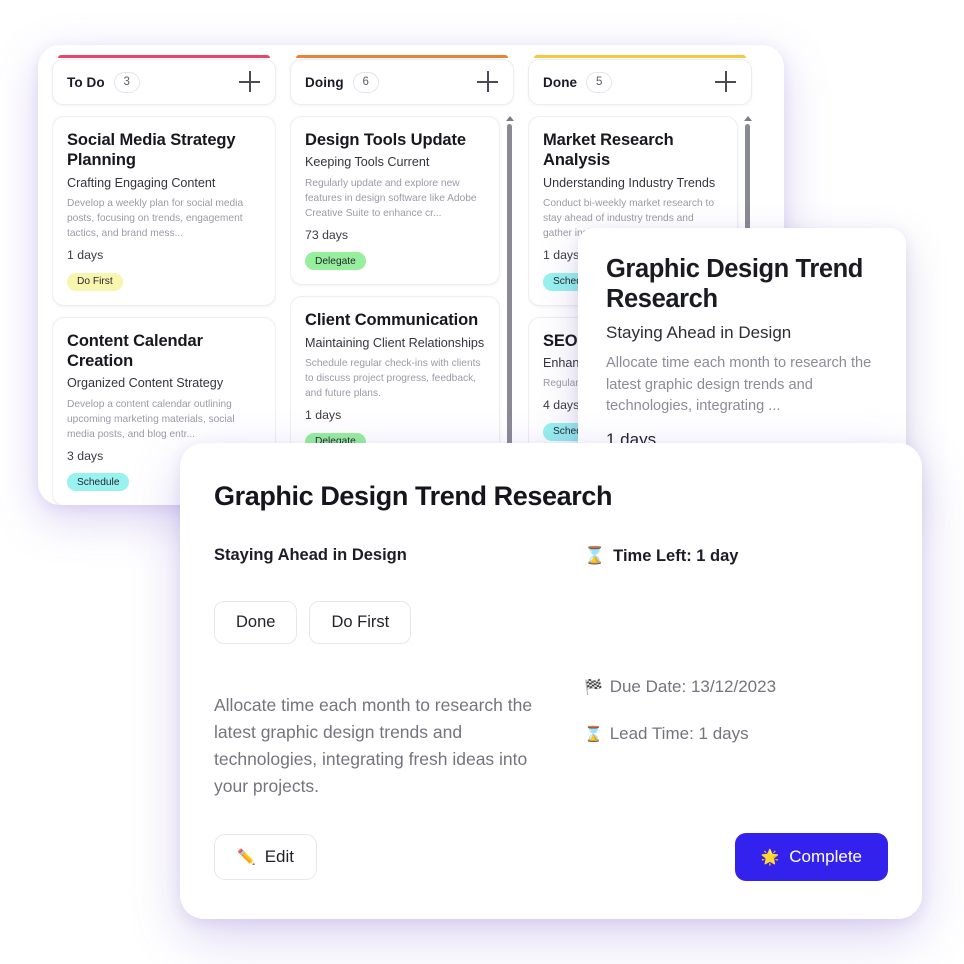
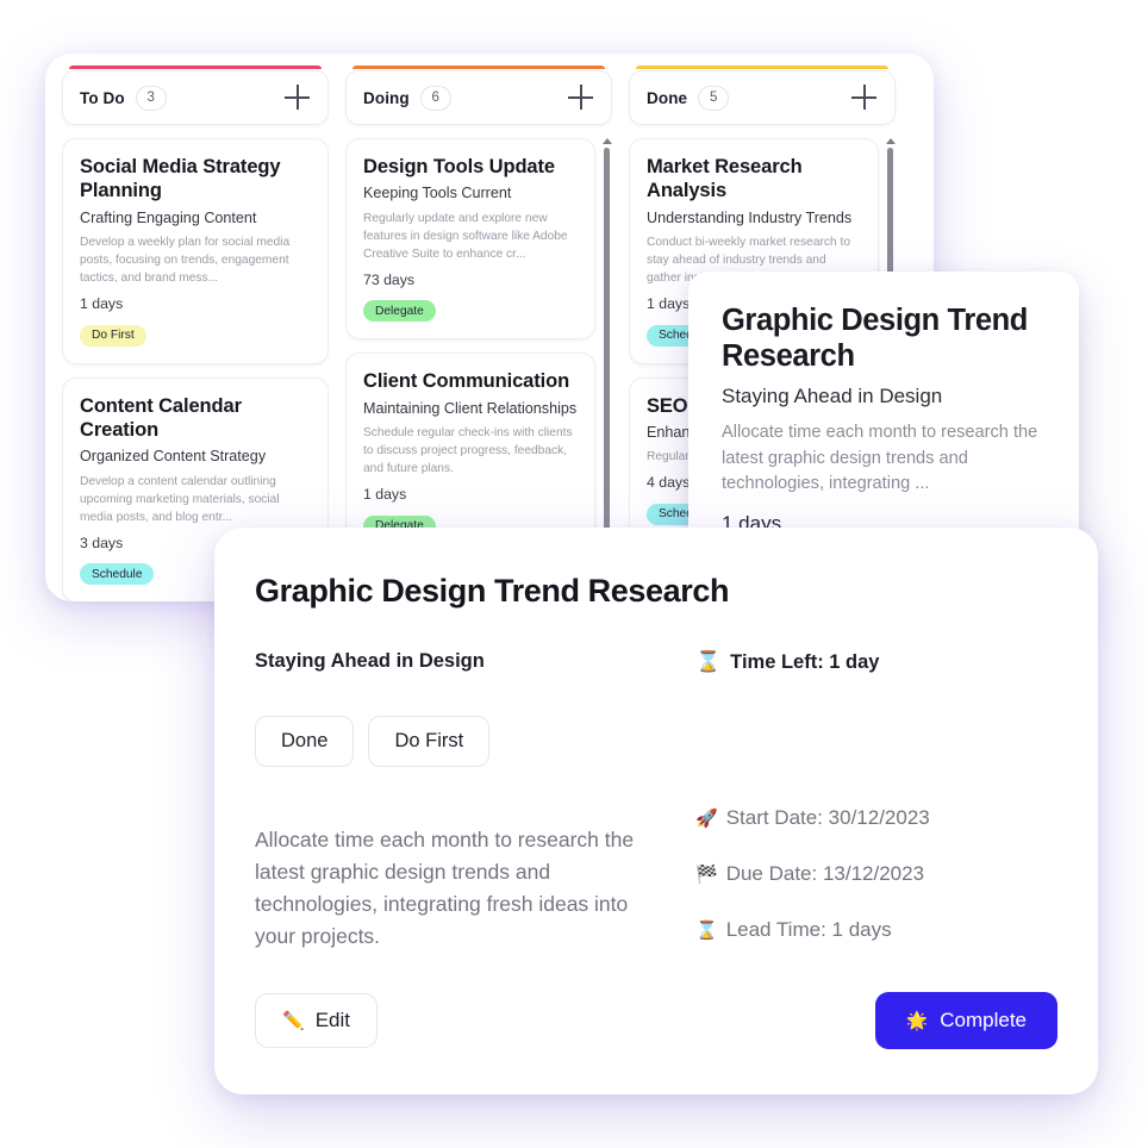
  To Do
  3
  Social Media Strategy Planning
  Crafting Engaging Content
  Develop a weekly plan for social media posts, focusing on trends, engagement tactics, and brand mess...
  1 days
  Do First
  Content Calendar Creation
  Organized Content Strategy
  Develop a content calendar outlining upcoming marketing materials, social media posts, and blog entr...
  3 days
  Schedule
  Doing
  6
  Design Tools Update
  Keeping Tools Current
  Regularly update and explore new features in design software like Adobe Creative Suite to enhance cr...
  73 days
  Delegate
  Client Communication
  Maintaining Client Relationships
  Schedule regular check-ins with clients to discuss project progress, feedback, and future plans.
  1 days
  Delegate
  Done
  5
  Market Research Analysis
  Understanding Industry Trends
  Conduct bi-weekly market research to stay ahead of industry trends and gather in
  1 days
  SEO
  4 days
  Graphic Design Trend Research
  Staying Ahead in Design
  Allocate time each month to research the latest graphic design trends and technologies, integrating ...
  1 days
  Graphic Design Trend Research
  Staying Ahead in Design
  Done
  Do First
  ⌛
  Time Left: 1 day
  Allocate time each month to research the latest graphic design trends and technologies, integrating fresh ideas into your projects.
+ 🚀
+ Start Date: 30/12/2023
  🏁
  Due Date: 13/12/2023
  ⌛
  Lead Time: 1 days
  ✏️
  Edit
  🌟
  Complete
